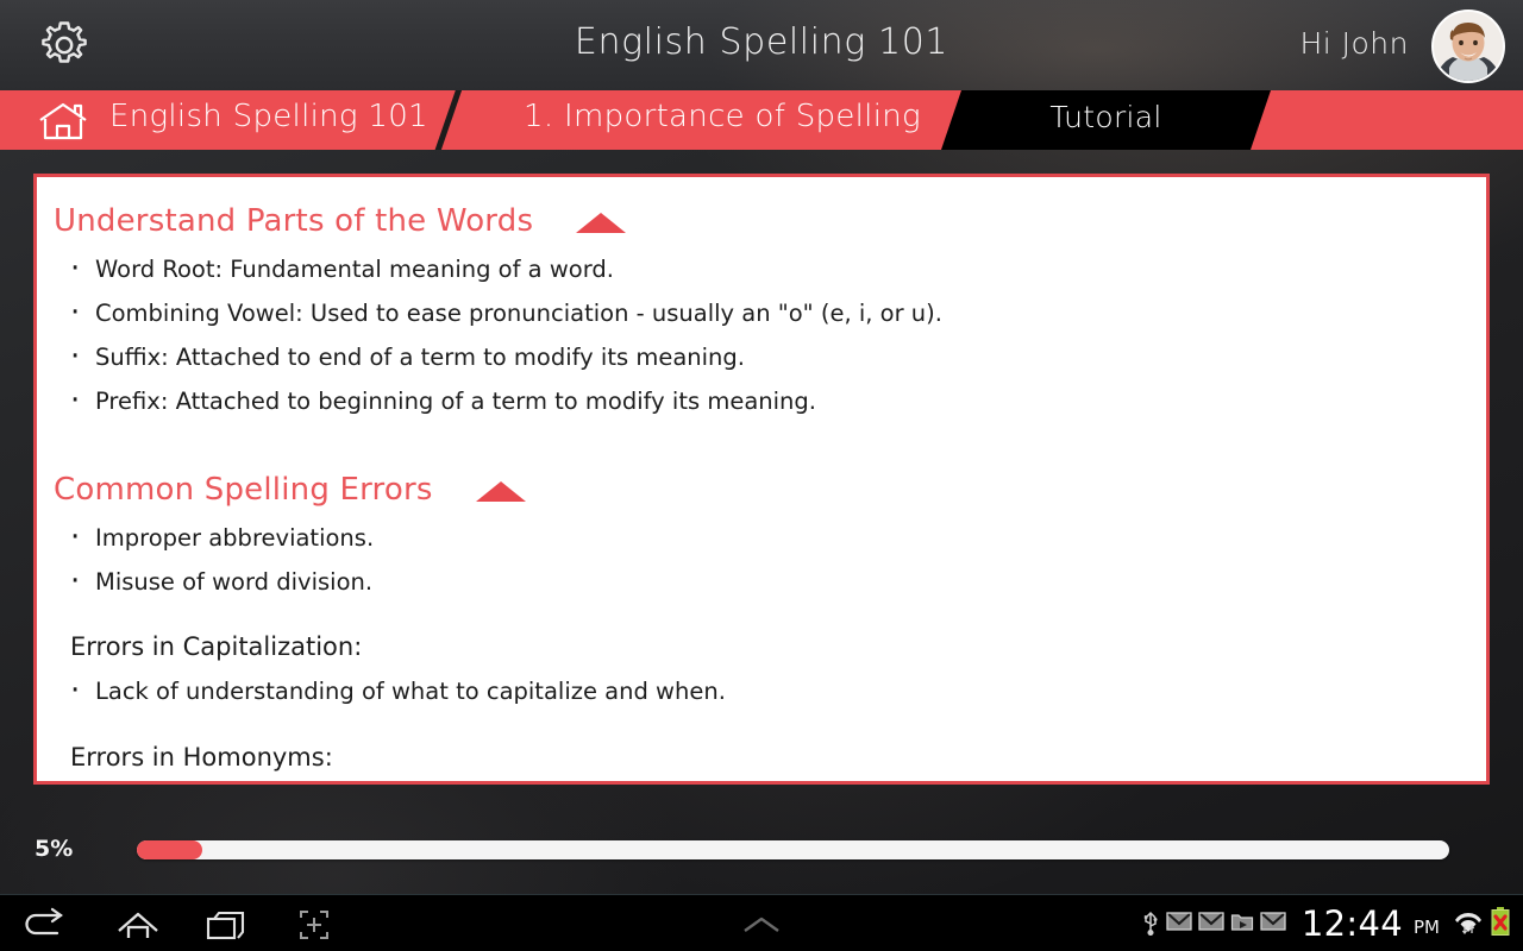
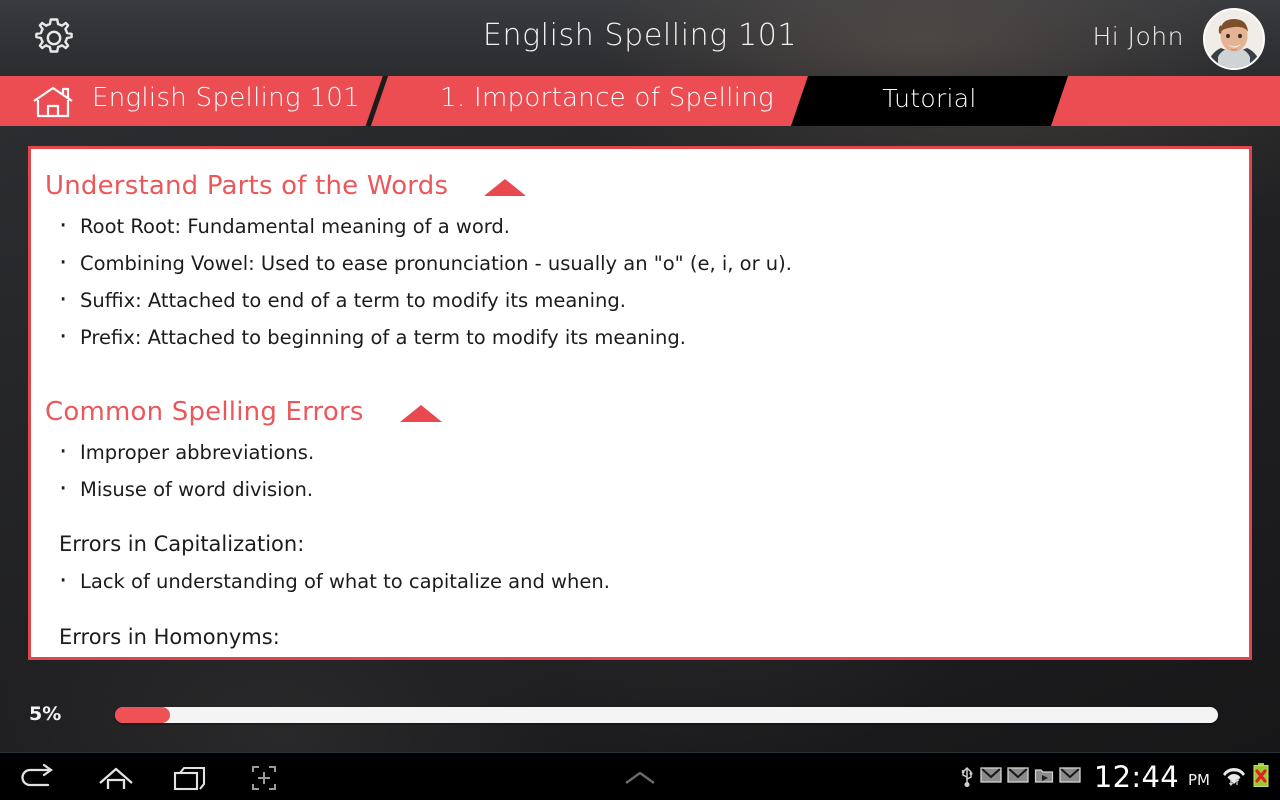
  English Spelling 101
  Hi John
  English Spelling 101
  1. Importance of Spelling
  Tutorial
  Understand Parts of the Words
- Word Root: Fundamental meaning of a word.
+ Root Root: Fundamental meaning of a word.
  Combining Vowel: Used to ease pronunciation - usually an "o" (e, i, or u).
  Suffix: Attached to end of a term to modify its meaning.
  Prefix: Attached to beginning of a term to modify its meaning.
  Common Spelling Errors
  Improper abbreviations.
  Misuse of word division.
  Errors in Capitalization:
  Lack of understanding of what to capitalize and when.
  Errors in Homonyms:
  5%
  12:44
  PM
